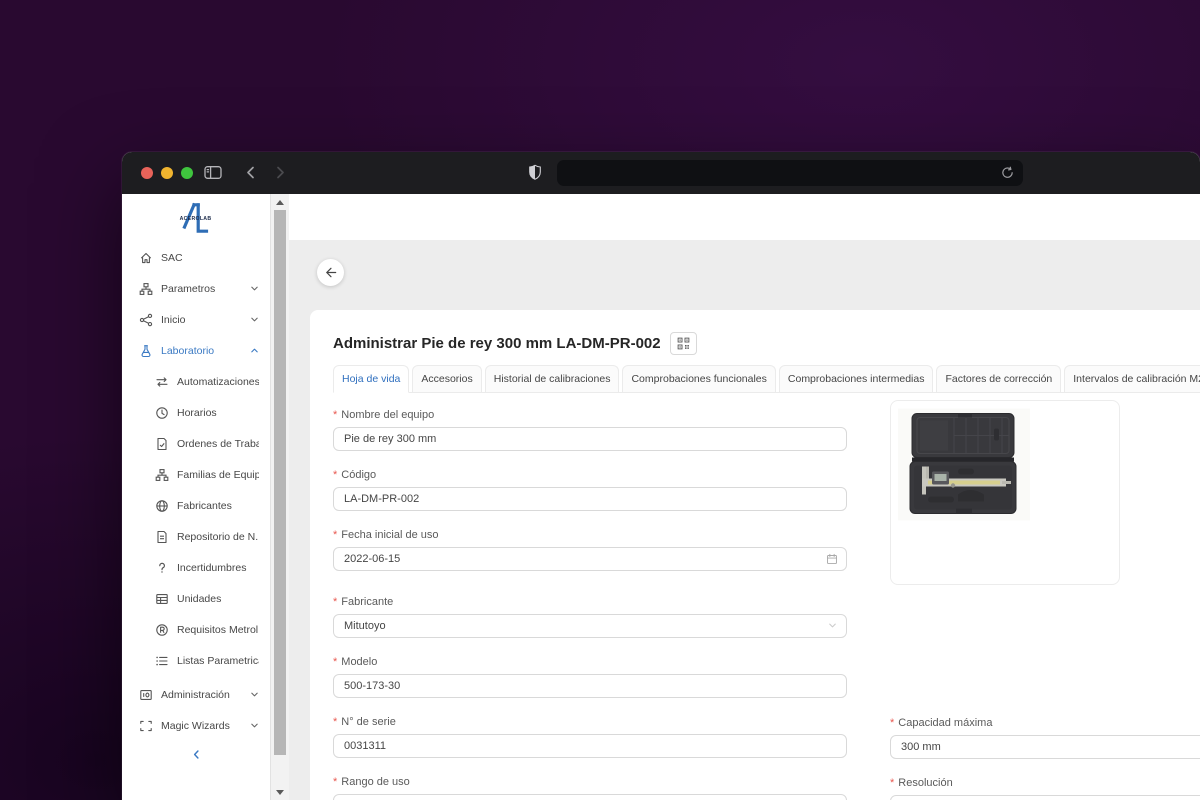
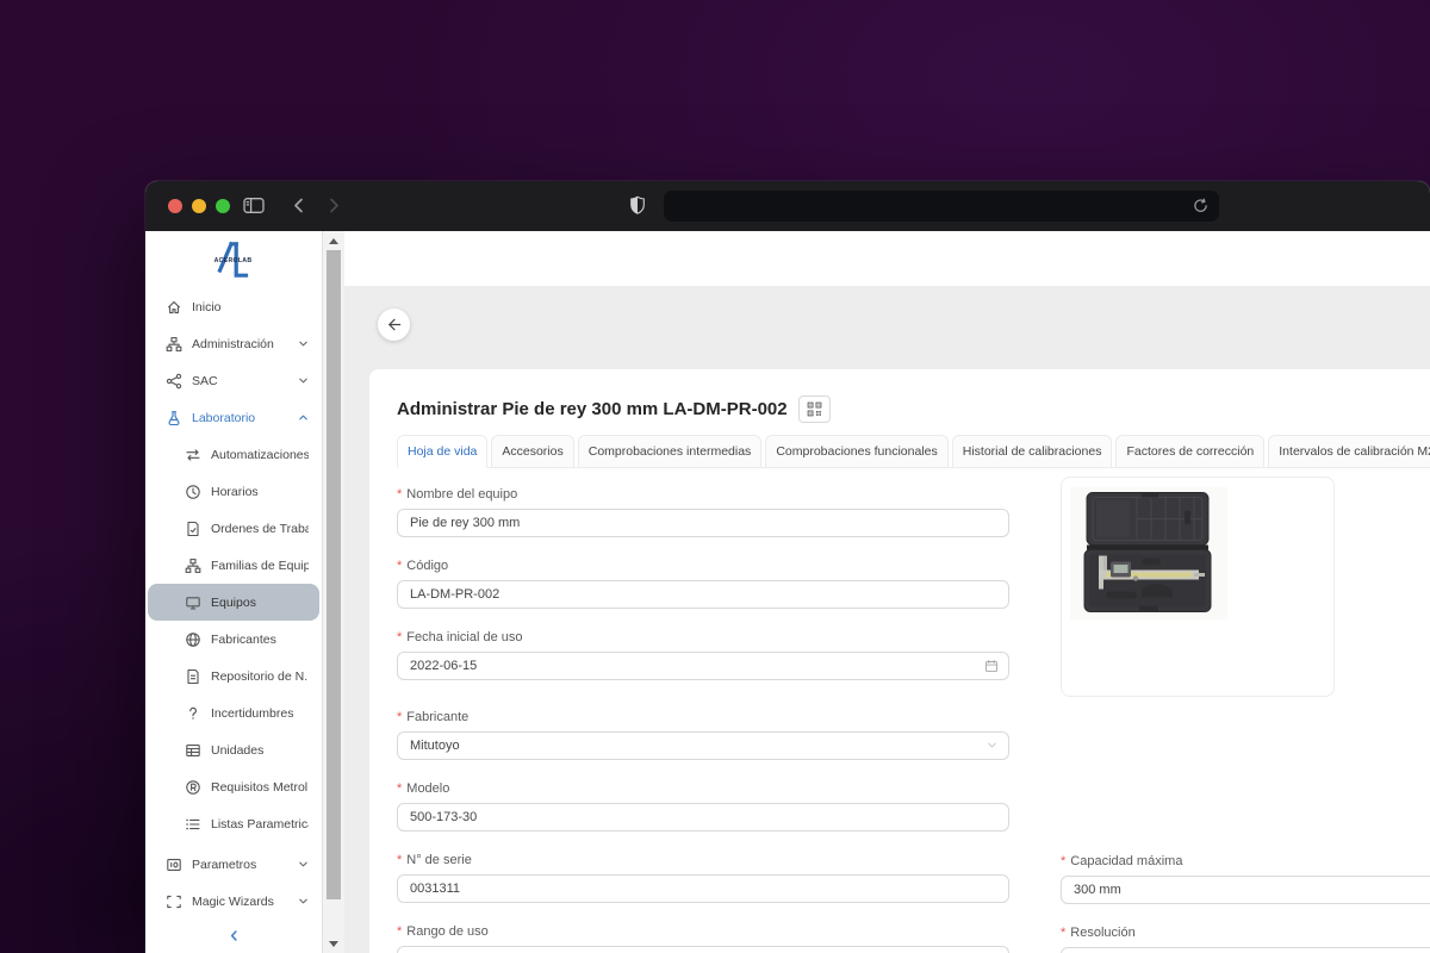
- SAC
+ Inicio
- Parametros
+ Administración
- Inicio
+ SAC
  Laboratorio
  Automatizaciones
  Horarios
  Ordenes de Traba
  Familias de Equip
+ Equipos
  Fabricantes
  Repositorio de N.
  Incertidumbres
  Unidades
  Requisitos Metrol
  Listas Parametric
- Administración
+ Parametros
  Magic Wizards
  Administrar Pie de rey 300 mm LA-DM-PR-002
  Hoja de vida
  Accesorios
- Historial de calibraciones
+ Comprobaciones intermedias
  Comprobaciones funcionales
- Comprobaciones intermedias
+ Historial de calibraciones
  Factores de corrección
  Intervalos de calibración M
  *
  Nombre del equipo
  Pie de rey 300 mm
  *
  Código
  LA-DM-PR-002
  *
  Fecha inicial de uso
  2022-06-15
  *
  Fabricante
  Mitutoyo
  *
  Modelo
  500-173-30
  *
  N° de serie
  0031311
  *
  Rango de uso
  *
  Capacidad máxima
  300 mm
  *
  Resolución
